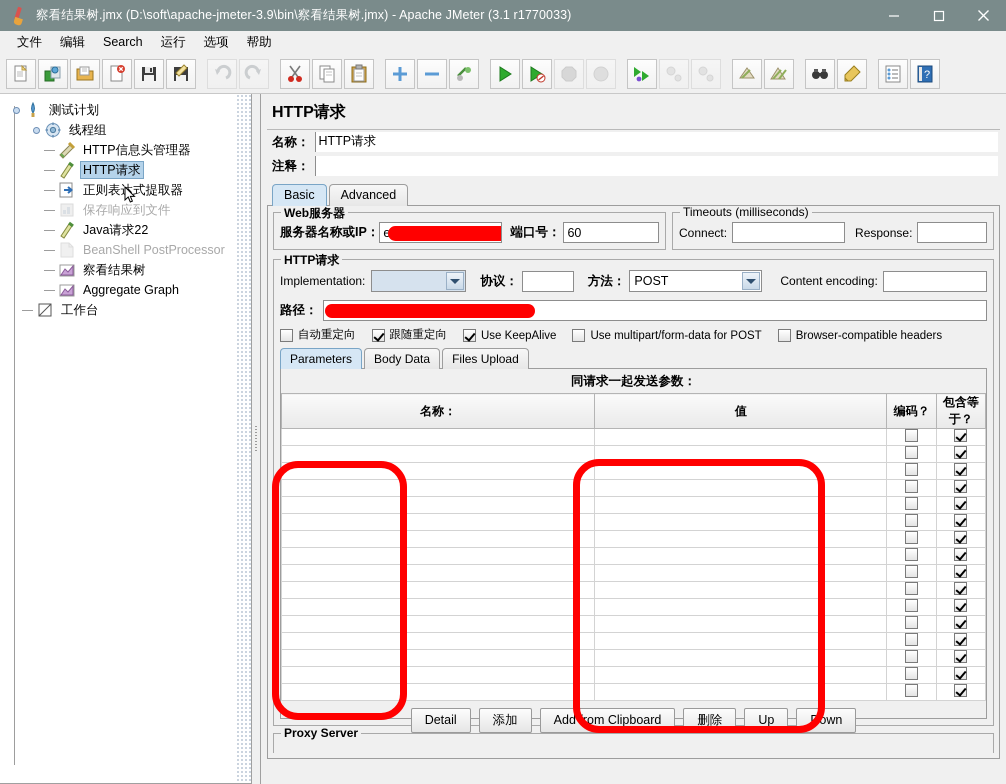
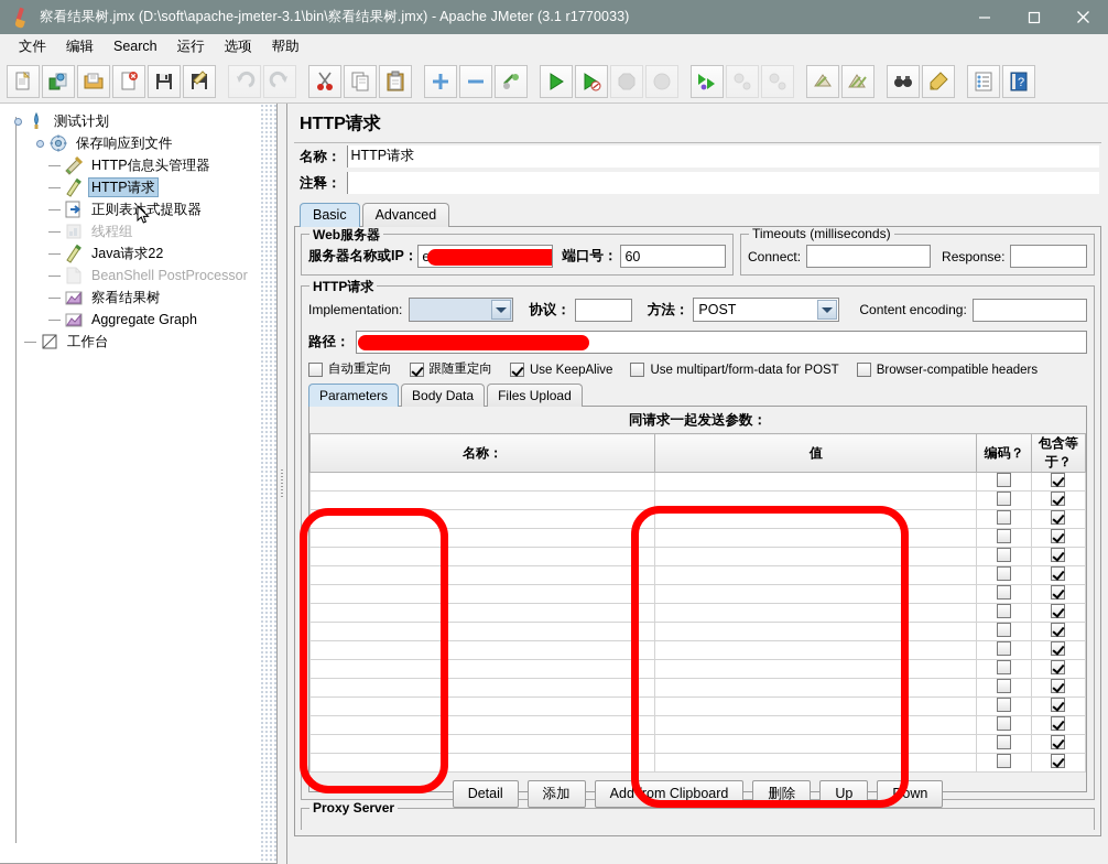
- 察看结果树.jmx (D:\soft\apache-jmeter-3.9\bin\察看结果树.jmx) - Apache JMeter (3.1 r1770033)
+ 察看结果树.jmx (D:\soft\apache-jmeter-3.1\bin\察看结果树.jmx) - Apache JMeter (3.1 r1770033)
  文件
  编辑
  Search
  运行
  选项
  帮助
  ?
  测试计划
- 线程组
+ 保存响应到文件
  HTTP信息头管理器
  HTTP请求
  正则表式提取器
- 保存响应到文件
+ 线程组
  Java请求22
  BeanShell PostProcessor
  察看结果树
  Aggregate Graph
  工作台
  HTTP请求
  名称：
  HTTP请求
  注释：
  Basic
  Advanced
  Web服务器
  服务器名称或IP：
  e
  端口号：
  60
  Timeouts (milliseconds)
  Connect:
  Response:
  HTTP请求
  Implementation:
  协议：
  方法：
  POST
  Content encoding:
  路径：
  自动重定向
  跟随重定向
  Use KeepAlive
  Use multipart/form-data for POST
  Browser-compatible headers
  Parameters
  Body Data
  Files Upload
  同请求一起发送参数：
  名称：	值	编码？	包含等于？
  Detail
  添加
  Add from Clipboard
  删除
  Up
  Down
  Proxy Server
